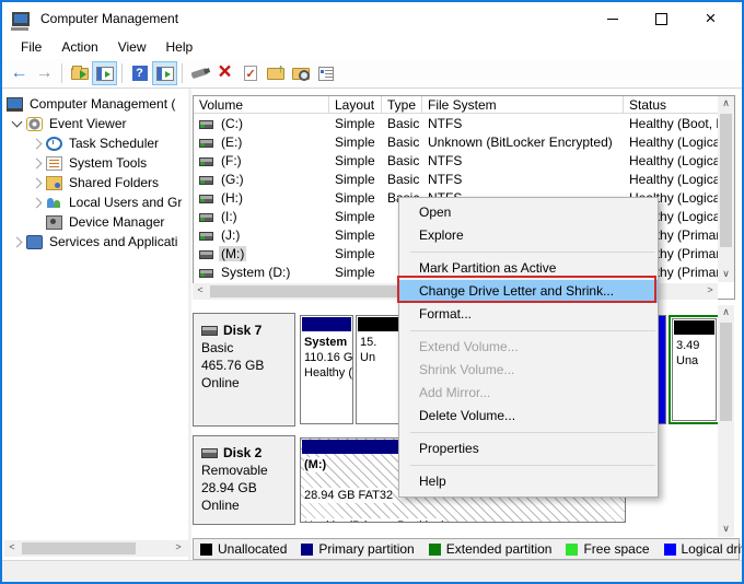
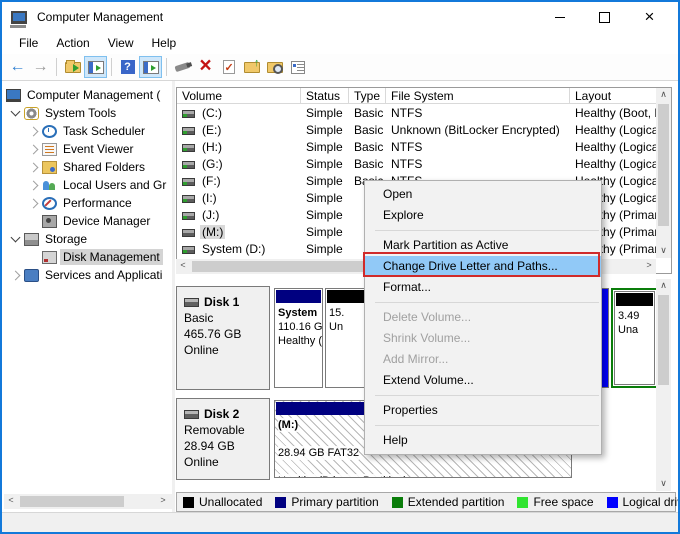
  Computer Management
  File
  Action
  View
  Help
  Computer Management (
- Event Viewer
+ System Tools
  Task Scheduler
- System Tools
+ Event Viewer
  Shared Folders
  Local Users and Gr
+ Performance
  Device Manager
+ Storage
+ Disk Management
  Services and Applicati
  <
  >
  Volume
- Layout
+ Status
  Type
  File System
- Status
+ Layout
  (C:)
  Simple
  Basic
  NTFS
  Healthy (Boot,
  (E:)
  Simple
  Basic
  Unknown (BitLocker Encrypted)
  Healthy (Logic
- (F:)
+ (H:)
  Simple
  Basic
  NTFS
  Healthy (Logic
  (G:)
  Simple
  Basic
  NTFS
  Healthy (Logic
- (H:)
+ (F:)
  Simple
  (I:)
  Simple
  (J:)
  Simple
  (M:)
  Simple
  System (D:)
  Simple
  ∧
  ∨
  <
  >
- Disk 7
+ Disk 1
  Basic
  465.76 GB
  Online
  System
  110.16 G
  Healthy (
  15.
  Un
  3.49
  Una
  Disk 2
  Removable
  28.94 GB
  Online
  (M:)
  28.94 GB FAT32
  ∧
  ∨
  Unallocated
  Primary partition
  Extended partition
  Free space
  Logical dri
  Open
  Explore
  Mark Partition as Active
- Change Drive Letter and Shrink...
+ Change Drive Letter and Paths...
  Format...
- Extend Volume...
+ Delete Volume...
  Shrink Volume...
  Add Mirror...
- Delete Volume...
+ Extend Volume...
  Properties
  Help
